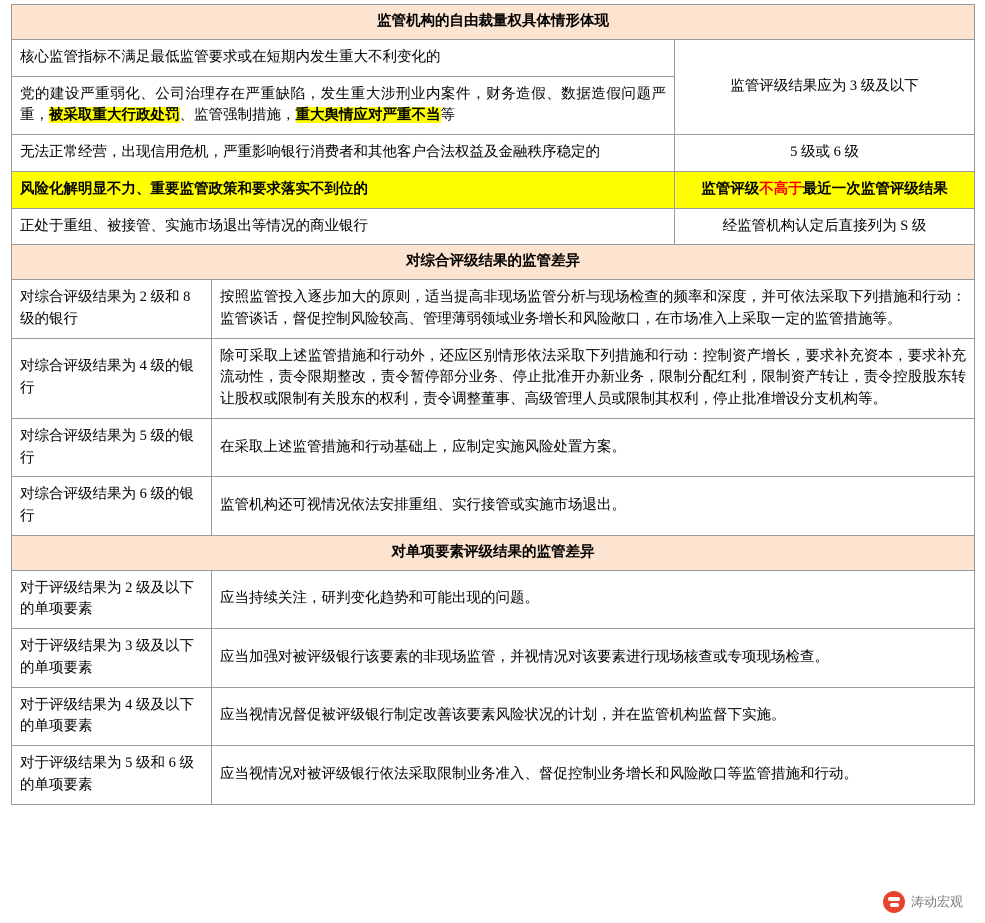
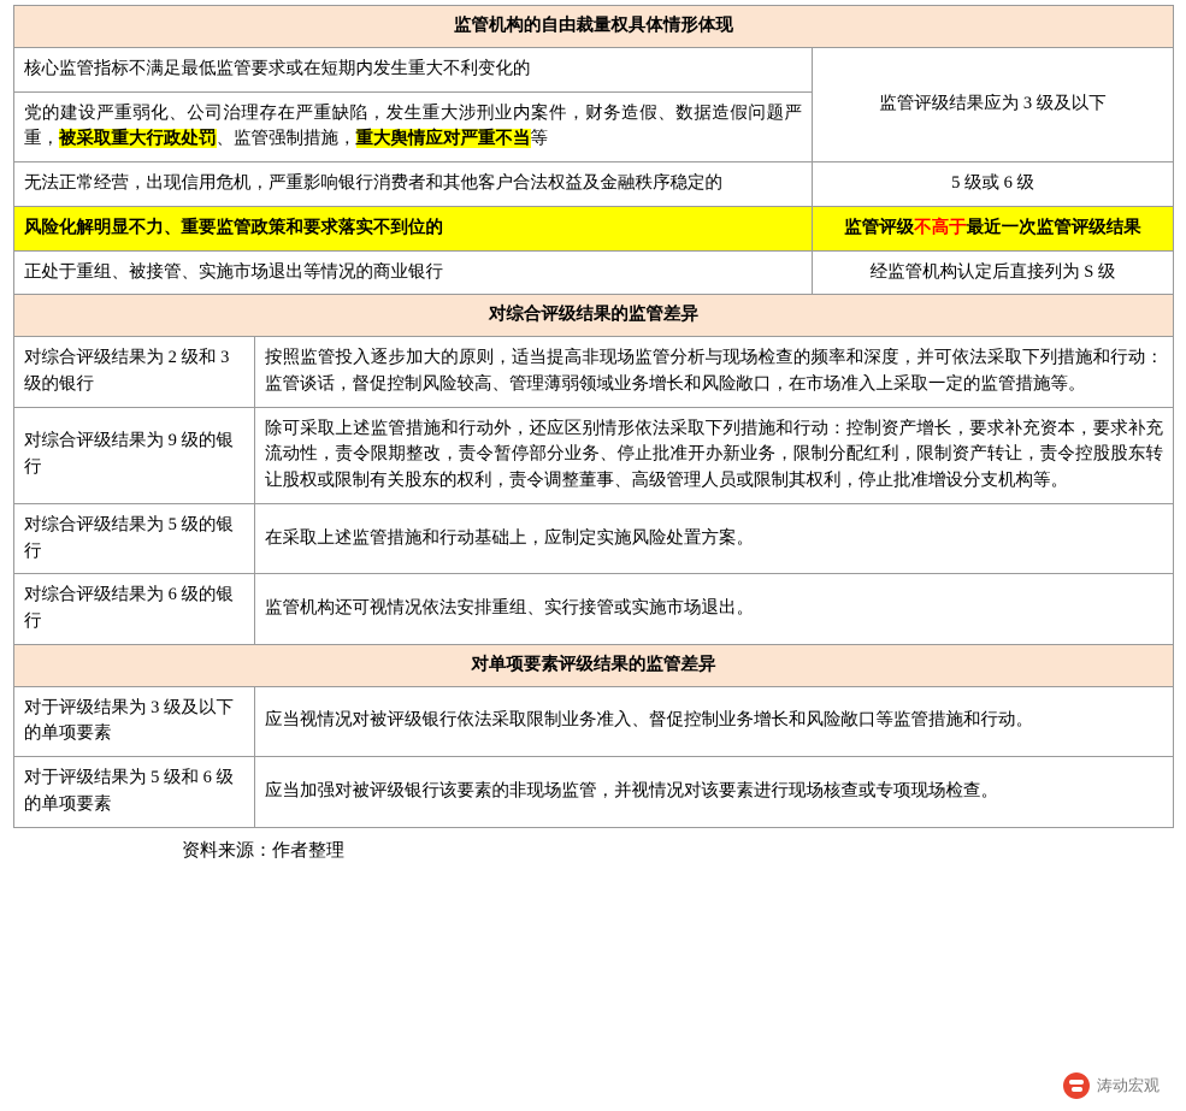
  监管机构的自由裁量权具体情形体现
  核心监管指标不满足最低监管要求或在短期内发生重大不利变化的	监管评级结果应为 3 级及以下
  党的建设严重弱化、公司治理存在严重缺陷，发生重大涉刑业内案件，财务造假、数据造假问题严重，被采取重大行政处罚、监管强制措施，重大舆情应对严重不当等
  无法正常经营，出现信用危机，严重影响银行消费者和其他客户合法权益及金融秩序稳定的	5 级或 6 级
  风险化解明显不力、重要监管政策和要求落实不到位的	监管评级不高于最近一次监管评级结果
  正处于重组、被接管、实施市场退出等情况的商业银行	经监管机构认定后直接列为 S 级
  对综合评级结果的监管差异
- 对综合评级结果为 2 级和 8 级的银行	按照监管投入逐步加大的原则，适当提高非现场监管分析与现场检查的频率和深度，并可依法采取下列措施和行动：监管谈话，督促控制风险较高、管理薄弱领域业务增长和风险敞口，在市场准入上采取一定的监管措施等。
+ 对综合评级结果为 2 级和 3 级的银行	按照监管投入逐步加大的原则，适当提高非现场监管分析与现场检查的频率和深度，并可依法采取下列措施和行动：监管谈话，督促控制风险较高、管理薄弱领域业务增长和风险敞口，在市场准入上采取一定的监管措施等。
- 对综合评级结果为 4 级的银行	除可采取上述监管措施和行动外，还应区别情形依法采取下列措施和行动：控制资产增长，要求补充资本，要求补充流动性，责令限期整改，责令暂停部分业务、停止批准开办新业务，限制分配红利，限制资产转让，责令控股股东转让股权或限制有关股东的权利，责令调整董事、高级管理人员或限制其权利，停止批准增设分支机构等。
+ 对综合评级结果为 9 级的银行	除可采取上述监管措施和行动外，还应区别情形依法采取下列措施和行动：控制资产增长，要求补充资本，要求补充流动性，责令限期整改，责令暂停部分业务、停止批准开办新业务，限制分配红利，限制资产转让，责令控股股东转让股权或限制有关股东的权利，责令调整董事、高级管理人员或限制其权利，停止批准增设分支机构等。
  对综合评级结果为 5 级的银行	在采取上述监管措施和行动基础上，应制定实施风险处置方案。
  对综合评级结果为 6 级的银行	监管机构还可视情况依法安排重组、实行接管或实施市场退出。
  对单项要素评级结果的监管差异
- 对于评级结果为 2 级及以下的单项要素	应当持续关注，研判变化趋势和可能出现的问题。
- 对于评级结果为 3 级及以下的单项要素	应当加强对被评级银行该要素的非现场监管，并视情况对该要素进行现场核查或专项现场检查。
+ 对于评级结果为 3 级及以下的单项要素	应当视情况对被评级银行依法采取限制业务准入、督促控制业务增长和风险敞口等监管措施和行动。
- 对于评级结果为 4 级及以下的单项要素	应当视情况督促被评级银行制定改善该要素风险状况的计划，并在监管机构监督下实施。
- 对于评级结果为 5 级和 6 级的单项要素	应当视情况对被评级银行依法采取限制业务准入、督促控制业务增长和风险敞口等监管措施和行动。
+ 对于评级结果为 5 级和 6 级的单项要素	应当加强对被评级银行该要素的非现场监管，并视情况对该要素进行现场核查或专项现场检查。
+ 资料来源：作者整理
  涛动宏观
